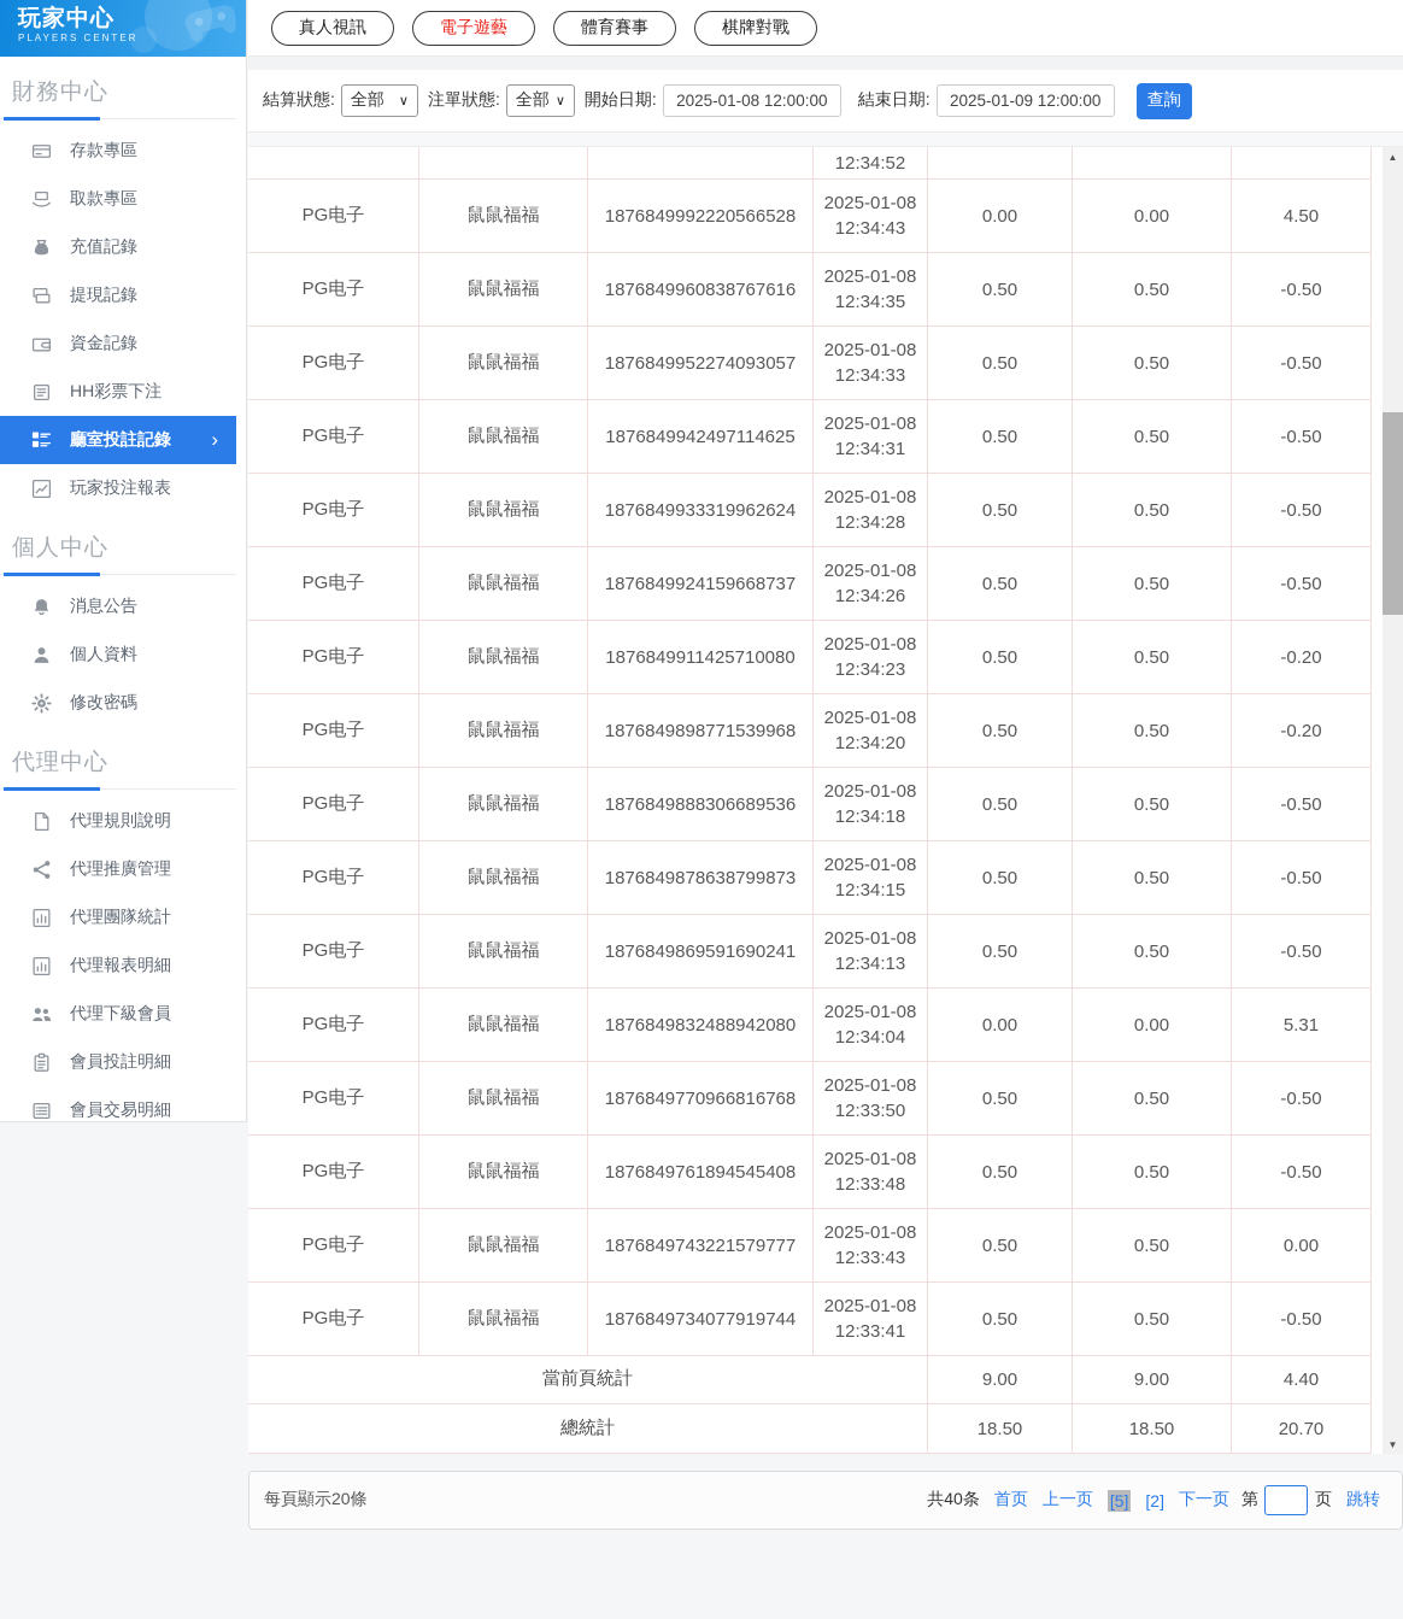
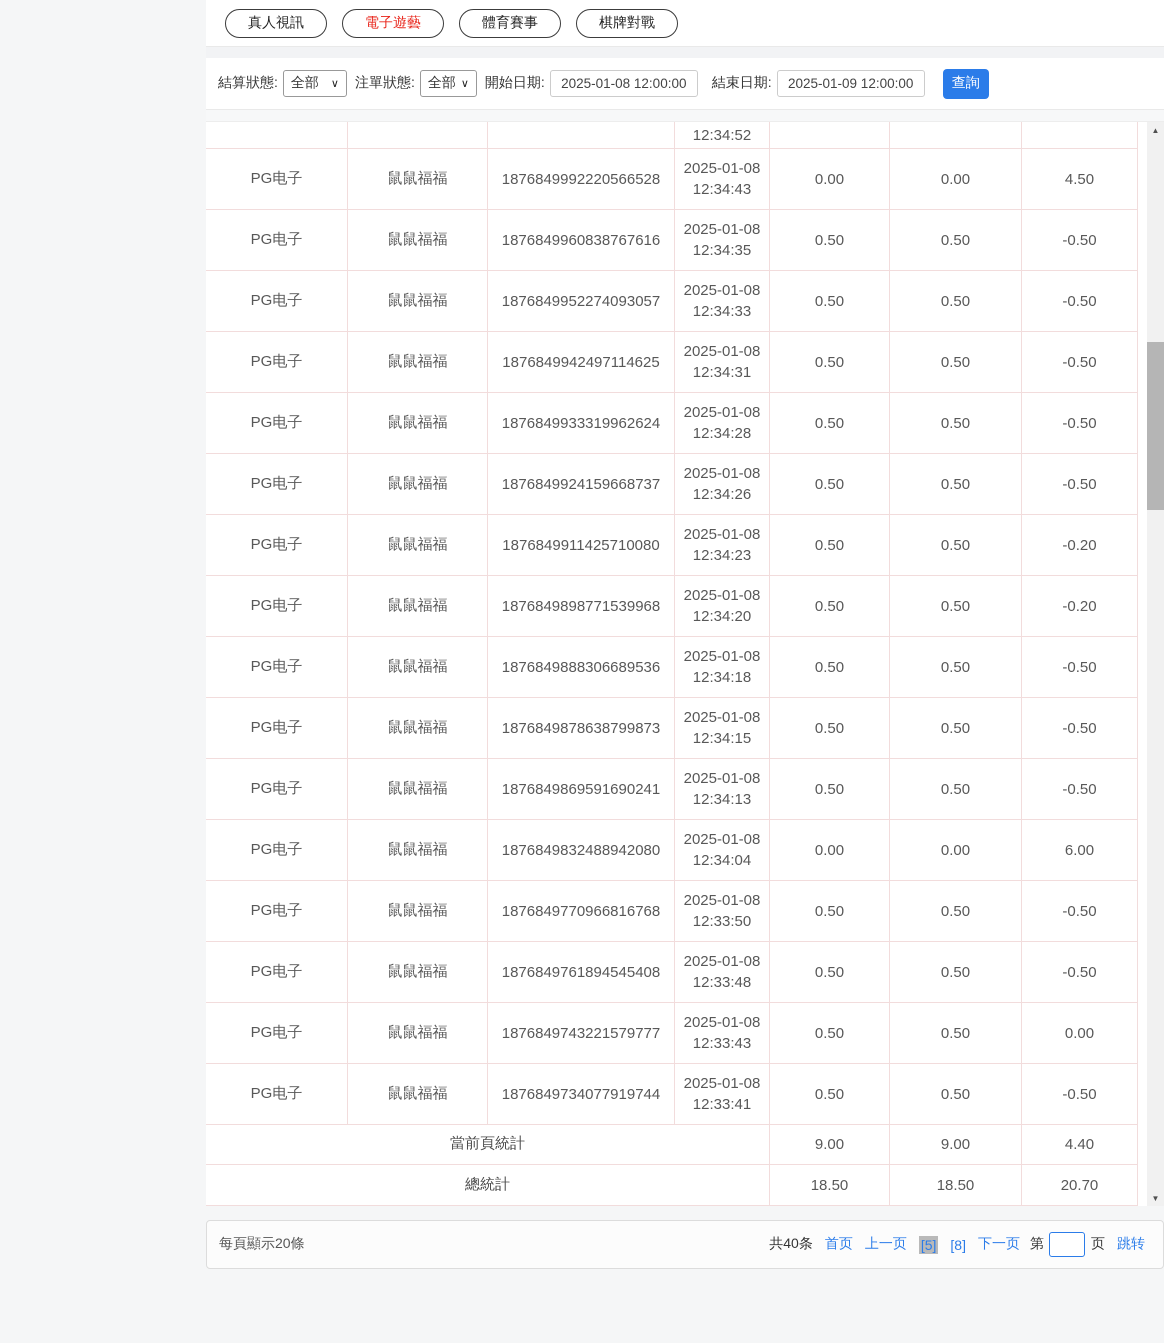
- 玩家中心
- PLAYERS CENTER
- 財務中心
- 存款專區
- 取款專區
- 充值記錄
- 提現記錄
- 資金記錄
- HH彩票下注
- 廳室投註記錄
- ›
- 玩家投注報表
- 個人中心
- 消息公告
- 個人資料
- 修改密碼
- 代理中心
- 代理規則說明
- 代理推廣管理
- 代理團隊統計
- 代理報表明細
- 代理下級會員
- 會員投註明細
- 會員交易明細
  真人視訊
  電子遊藝
  體育賽事
  棋牌對戰
  結算狀態:
  全部
  ∨
  注單狀態:
  全部
  ∨
  開始日期:
  2025-01-08 12:00:00
  結束日期:
  2025-01-09 12:00:00
  查詢
  12:34:52
  PG电子
  鼠鼠福福
  1876849992220566528
  2025-01-08
  12:34:43
  0.00
  0.00
  4.50
  PG电子
  鼠鼠福福
  1876849960838767616
  2025-01-08
  12:34:35
  0.50
  0.50
  -0.50
  PG电子
  鼠鼠福福
  1876849952274093057
  2025-01-08
  12:34:33
  0.50
  0.50
  -0.50
  PG电子
  鼠鼠福福
  1876849942497114625
  2025-01-08
  12:34:31
  0.50
  0.50
  -0.50
  PG电子
  鼠鼠福福
  1876849933319962624
  2025-01-08
  12:34:28
  0.50
  0.50
  -0.50
  PG电子
  鼠鼠福福
  1876849924159668737
  2025-01-08
  12:34:26
  0.50
  0.50
  -0.50
  PG电子
  鼠鼠福福
  1876849911425710080
  2025-01-08
  12:34:23
  0.50
  0.50
  -0.20
  PG电子
  鼠鼠福福
  1876849898771539968
  2025-01-08
  12:34:20
  0.50
  0.50
  -0.20
  PG电子
  鼠鼠福福
  1876849888306689536
  2025-01-08
  12:34:18
  0.50
  0.50
  -0.50
  PG电子
  鼠鼠福福
  1876849878638799873
  2025-01-08
  12:34:15
  0.50
  0.50
  -0.50
  PG电子
  鼠鼠福福
  1876849869591690241
  2025-01-08
  12:34:13
  0.50
  0.50
  -0.50
  PG电子
  鼠鼠福福
  1876849832488942080
  2025-01-08
  12:34:04
  0.00
  0.00
- 5.31
+ 6.00
  PG电子
  鼠鼠福福
  1876849770966816768
  2025-01-08
  12:33:50
  0.50
  0.50
  -0.50
  PG电子
  鼠鼠福福
  1876849761894545408
  2025-01-08
  12:33:48
  0.50
  0.50
  -0.50
  PG电子
  鼠鼠福福
  1876849743221579777
  2025-01-08
  12:33:43
  0.50
  0.50
  0.00
  PG电子
  鼠鼠福福
  1876849734077919744
  2025-01-08
  12:33:41
  0.50
  0.50
  -0.50
  當前頁統計
  9.00
  9.00
  4.40
  總統計
  18.50
  18.50
  20.70
  ▲
  ▼
  每頁顯示20條
  共40条
  首页
  上一页
  [5]
- [2]
+ [8]
  下一页
  第
  页
  跳转
